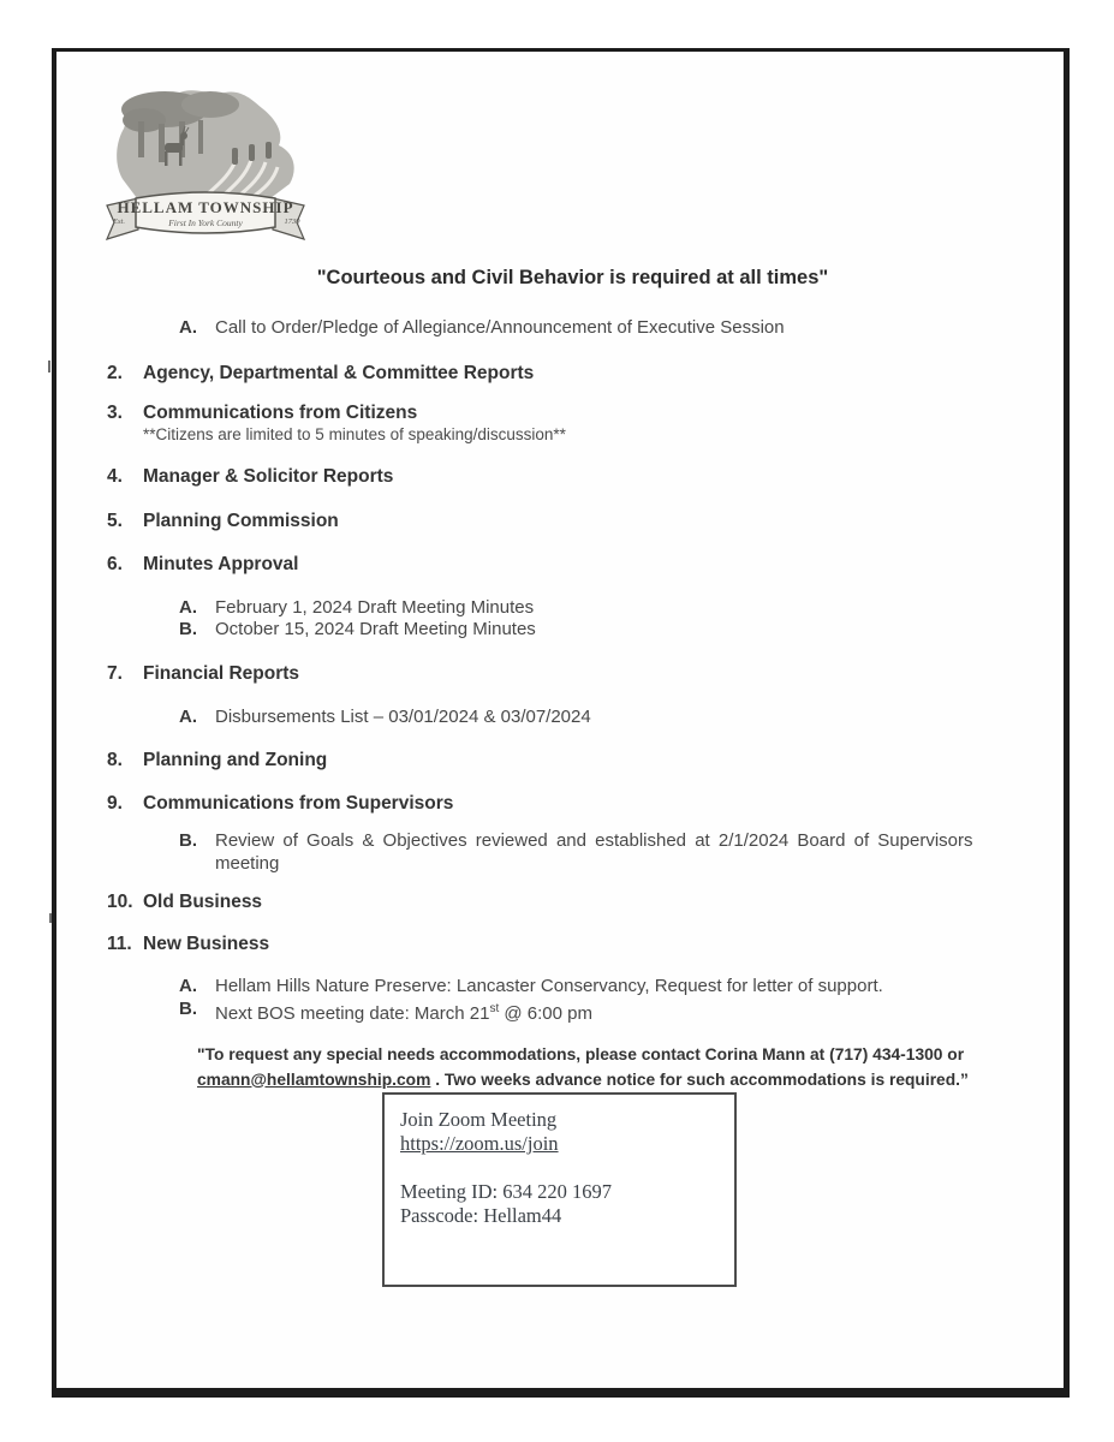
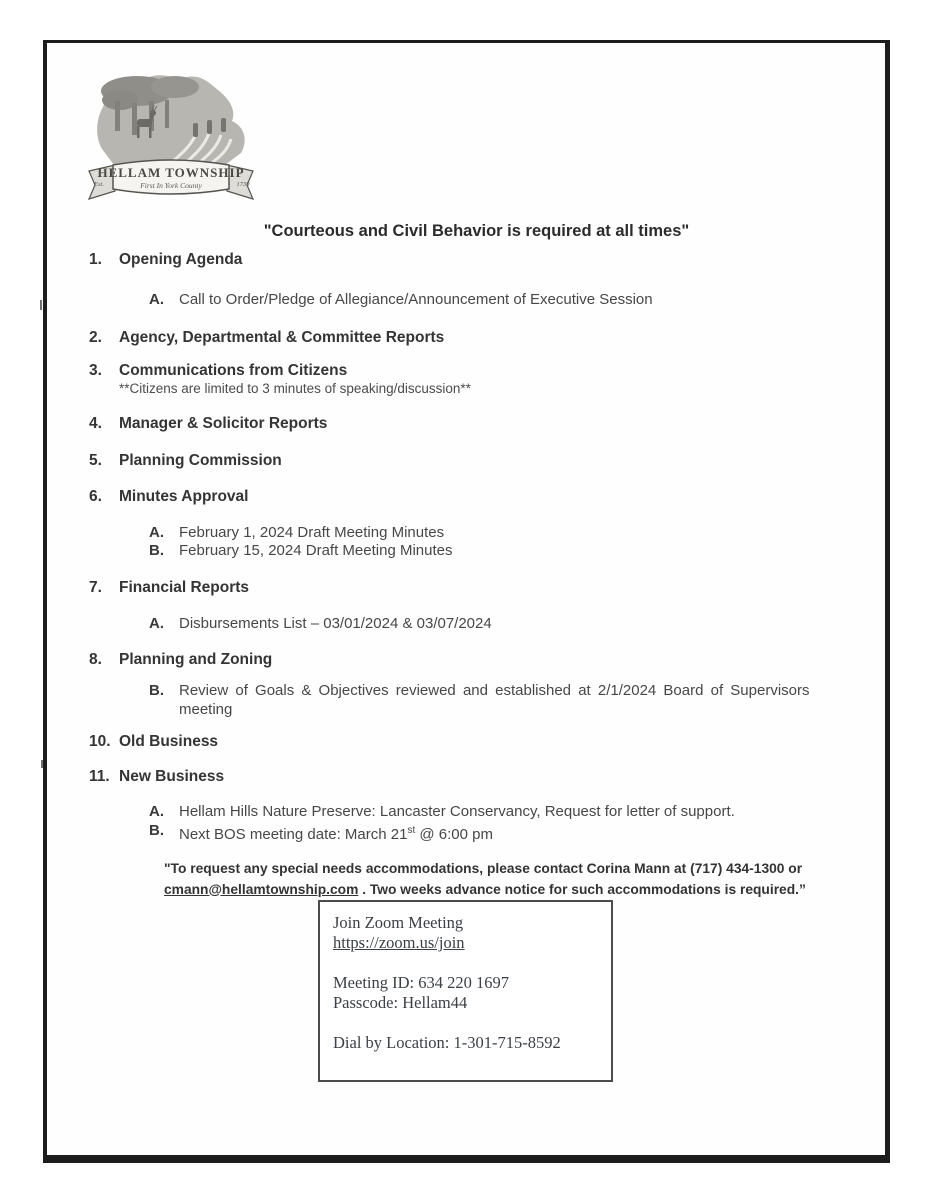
  HELLAM TOWNSHIP
  First In York County
  "Courteous and Civil Behavior is required at all times"
+ 1.
+ Opening Agenda
  A.
  Call to Order/Pledge of Allegiance/Announcement of Executive Session
  2.
  Agency, Departmental & Committee Reports
  3.
  Communications from Citizens
- **Citizens are limited to 5 minutes of speaking/discussion**
+ **Citizens are limited to 3 minutes of speaking/discussion**
  4.
  Manager & Solicitor Reports
  5.
  Planning Commission
  6.
  Minutes Approval
  A.
  February 1, 2024 Draft Meeting Minutes
  B.
- October 15, 2024 Draft Meeting Minutes
+ February 15, 2024 Draft Meeting Minutes
  7.
  Financial Reports
  A.
  Disbursements List – 03/01/2024 & 03/07/2024
  8.
  Planning and Zoning
- 9.
- Communications from Supervisors
  B.
  Review of Goals & Objectives reviewed and established at 2/1/2024 Board of Supervisors
  meeting
  10.
  Old Business
  11.
  New Business
  A.
  Hellam Hills Nature Preserve: Lancaster Conservancy, Request for letter of support.
  B.
  Next BOS meeting date: March 21st @ 6:00 pm
  "To request any special needs accommodations, please contact Corina Mann at (717) 434-1300 or
  cmann@hellamtownship.com . Two weeks advance notice for such accommodations is required.”
  Join Zoom Meeting
  https://zoom.us/join
  Meeting ID: 634 220 1697
  Passcode: Hellam44
+ Dial by Location: 1-301-715-8592
